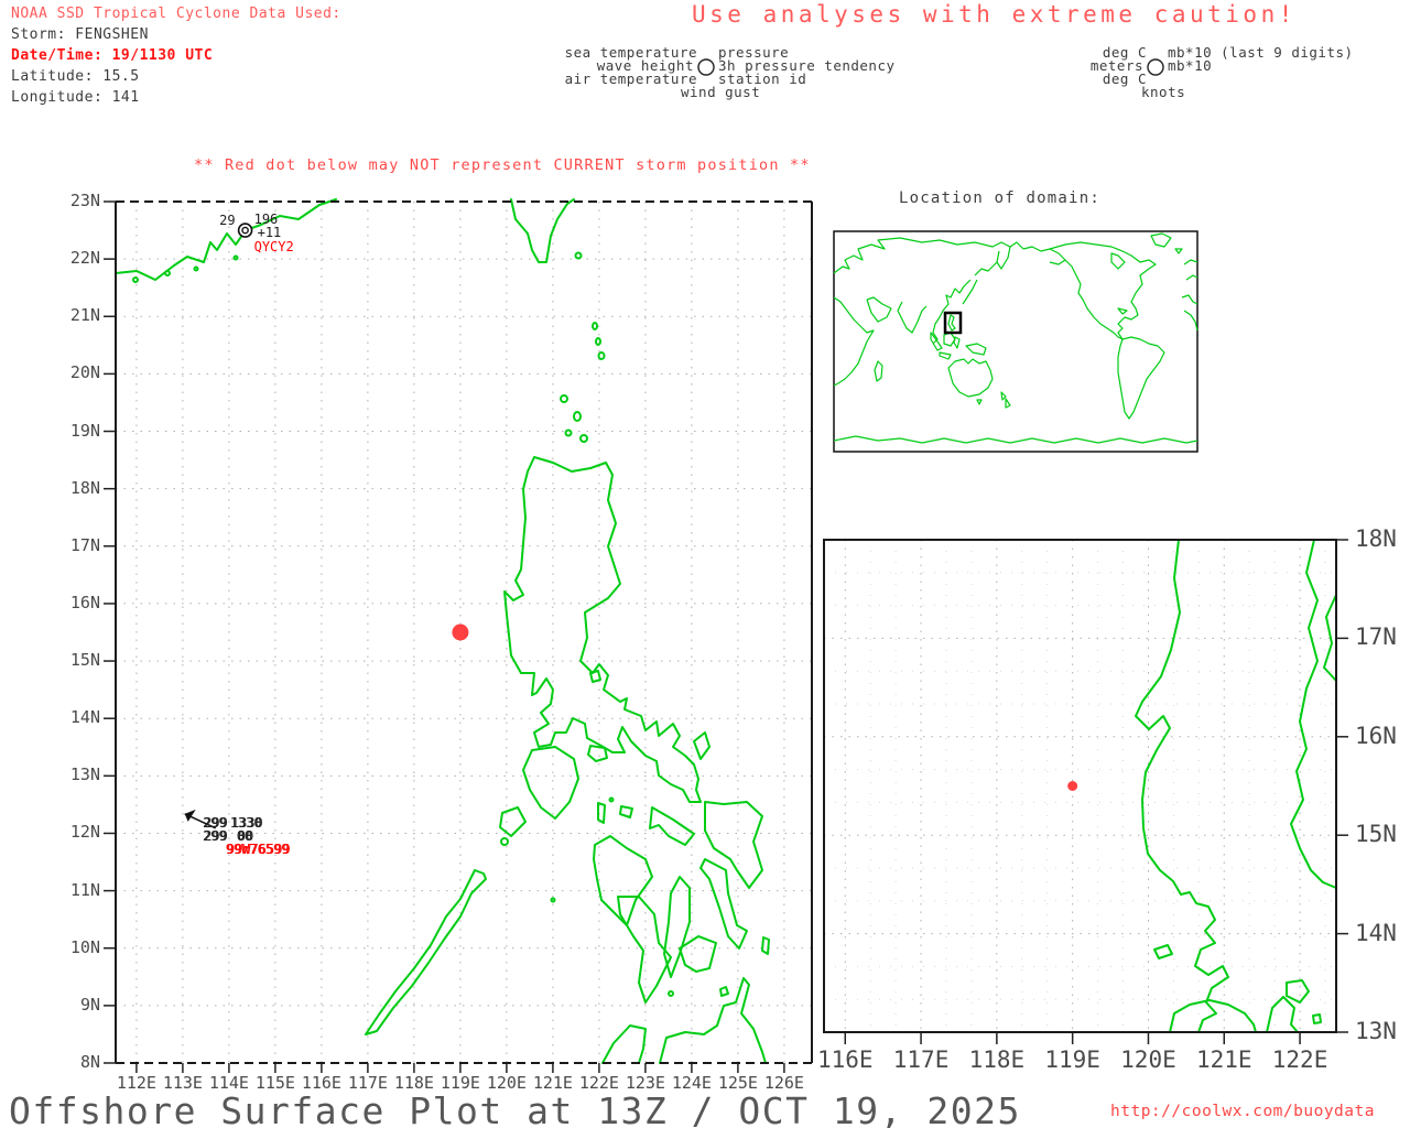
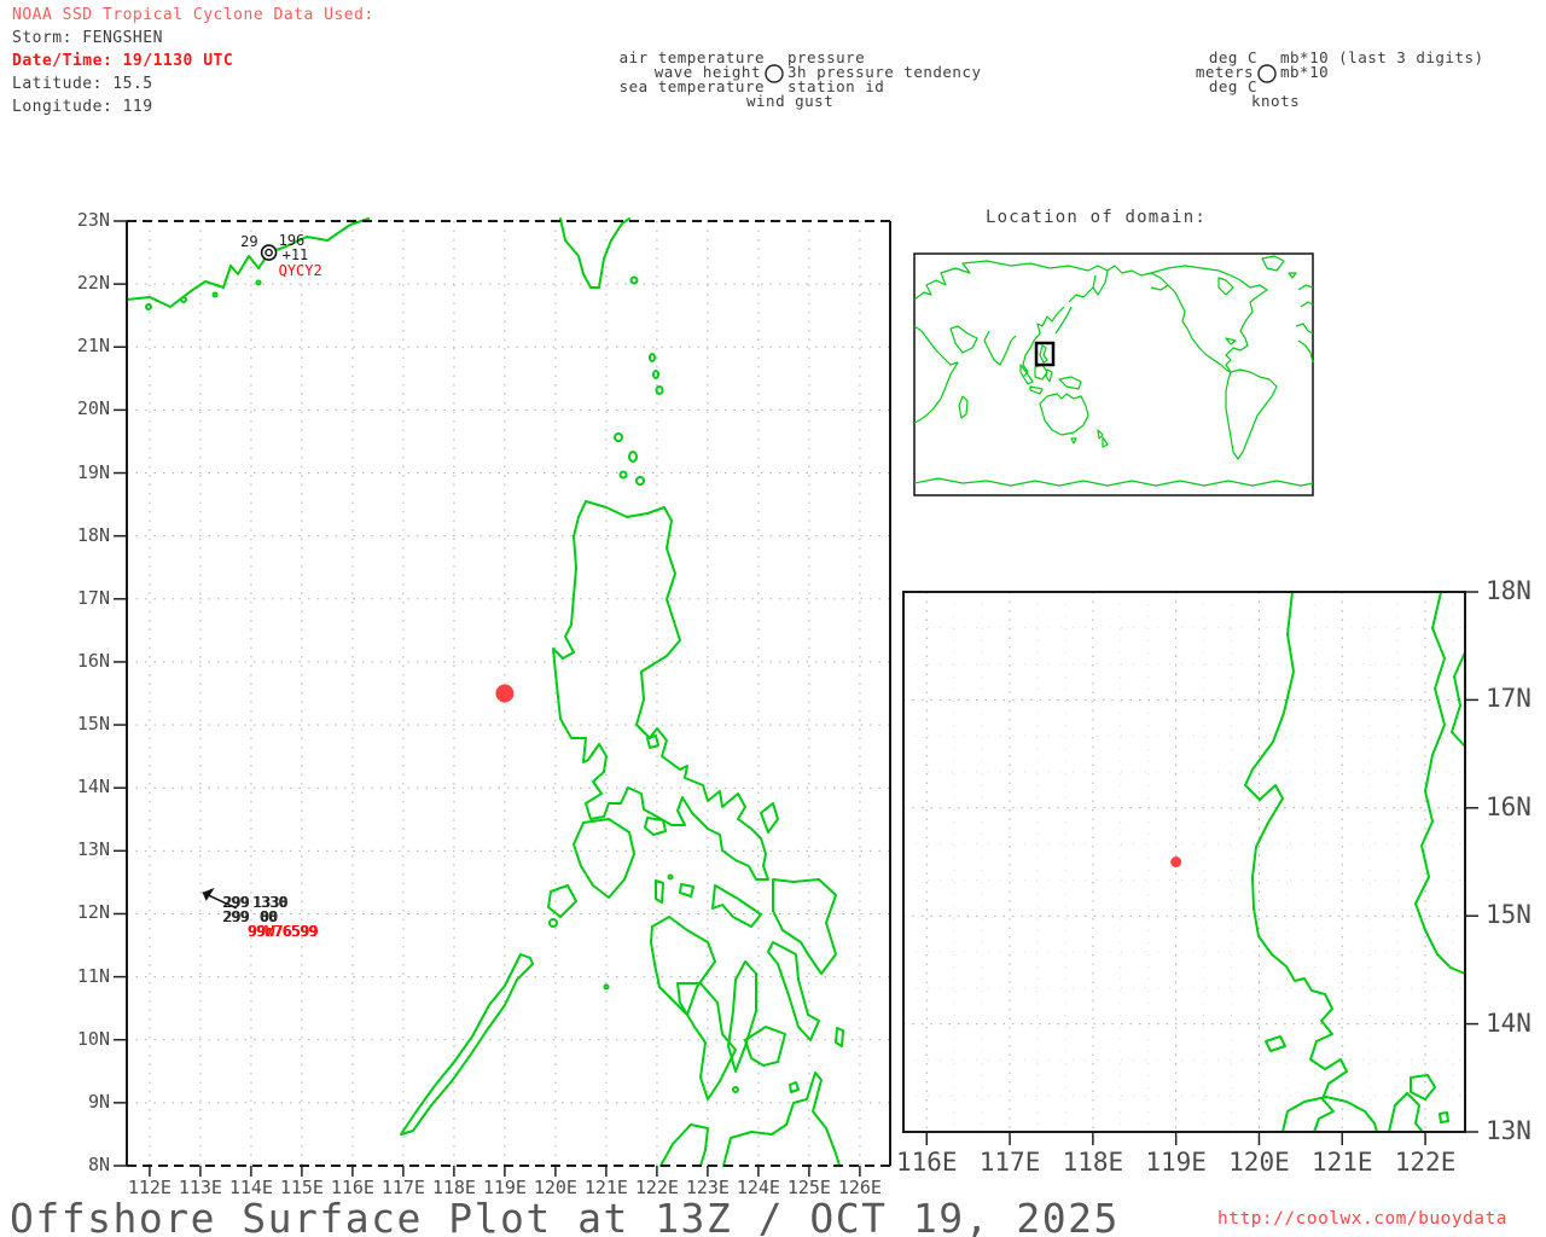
  NOAA SSD Tropical Cyclone Data Used:
  Storm: FENGSHEN
  Date/Time: 19/1130 UTC
  Latitude: 15.5
- Longitude: 141
+ Longitude: 119
- Use analyses with extreme caution!
- sea temperature
+ air temperature
  wave height
- air temperature
+ sea temperature
  wind gust
  pressure
  3h pressure tendency
  station id
  deg C
  meters
  deg C
  knots
- mb*10 (last 9 digits)
+ mb*10 (last 3 digits)
  mb*10
- ** Red dot below may NOT represent CURRENT storm position **
  Location of domain:
  Offshore Surface Plot at 13Z / OCT 19, 2025
  http://coolwx.com/buoydata
  8N
  9N
  10N
  11N
  12N
  13N
  14N
  15N
  16N
  17N
  18N
  19N
  20N
  21N
  22N
  23N
  112E
  113E
  114E
  115E
  116E
  117E
  118E
  119E
  120E
  121E
  122E
  123E
  124E
  125E
  126E
  13N
  14N
  15N
  16N
  17N
  18N
  116E
  117E
  118E
  119E
  120E
  121E
  122E
  29
  196
  +11
  QYCY2
  299
  1330
  299
  00
  99W76599
